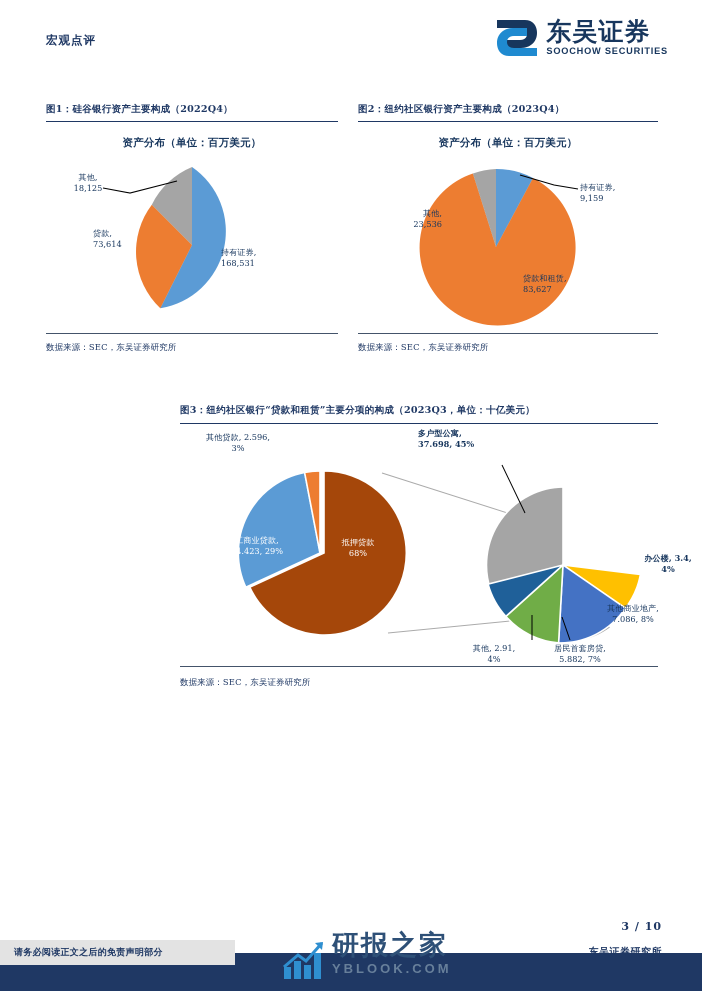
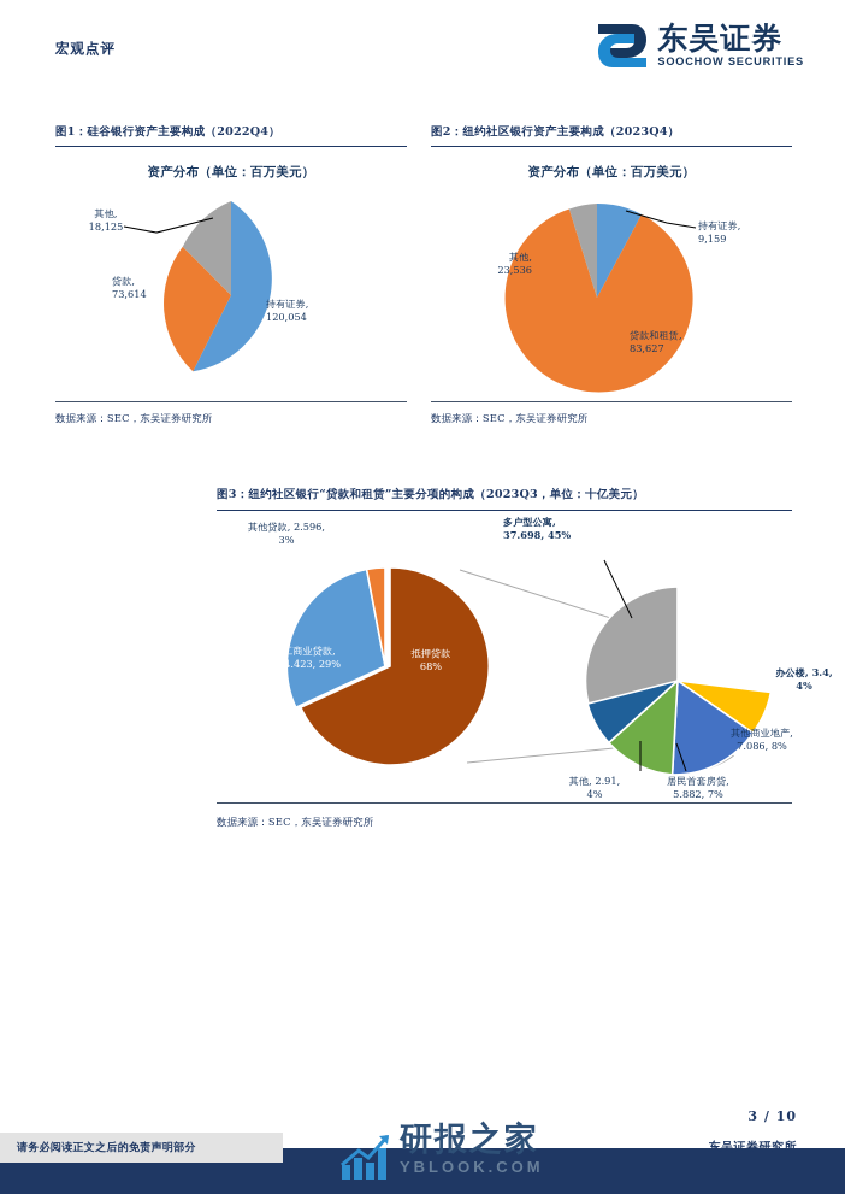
  宏观点评
  东吴证券
  SOOCHOW SECURITIES
  图1：硅谷银行资产主要构成（2022Q4）
  资产分布（单位：百万美元）
  其他,
  18,125
  贷款,
  73,614
  持有证券,
- 168,531
+ 120,054
  数据来源：SEC，东吴证券研究所
  图2：纽约社区银行资产主要构成（2023Q4）
  资产分布（单位：百万美元）
  持有证券,
  9,159
  其他,
  23,536
  贷款和租赁,
  83,627
  数据来源：SEC，东吴证券研究所
  图3：纽约社区银行“贷款和租赁”主要分项的构成（2023Q3，单位：十亿美元）
  其他贷款, 2.596,
  3%
  工商业贷款,
  24.423, 29%
  抵押贷款
  68%
  多户型公寓,
  37.698, 45%
  办公楼, 3.4,
  4%
  其他商业地产,
  7.086, 8%
  居民首套房贷,
  5.882, 7%
  其他, 2.91,
  4%
  数据来源：SEC，东吴证券研究所
  3 / 10
  东吴证券研究所
  请务必阅读正文之后的免责声明部分
  研报之家
  YBLOOK.COM
